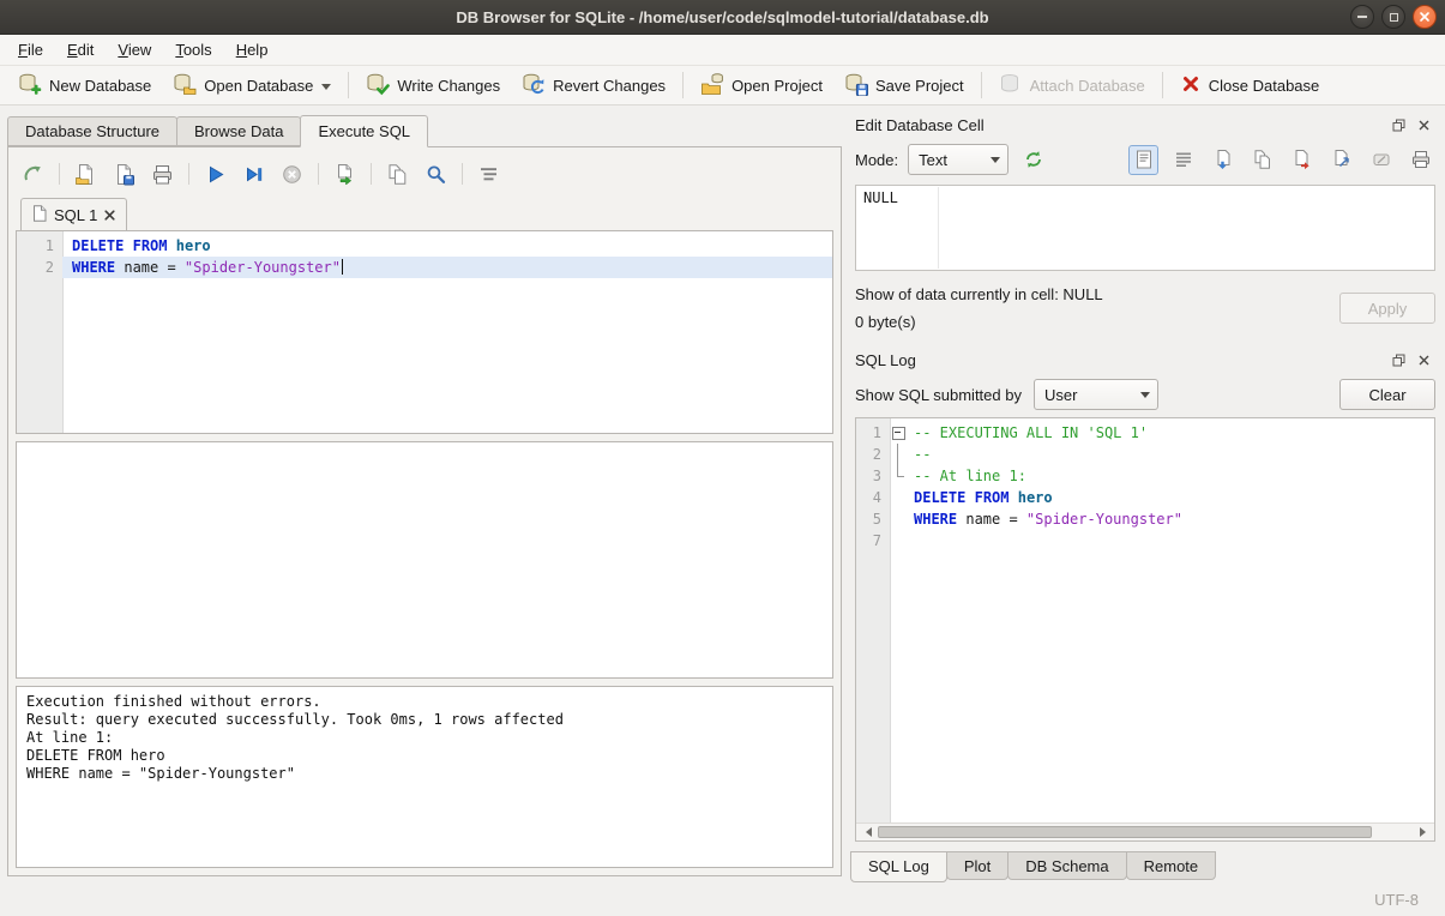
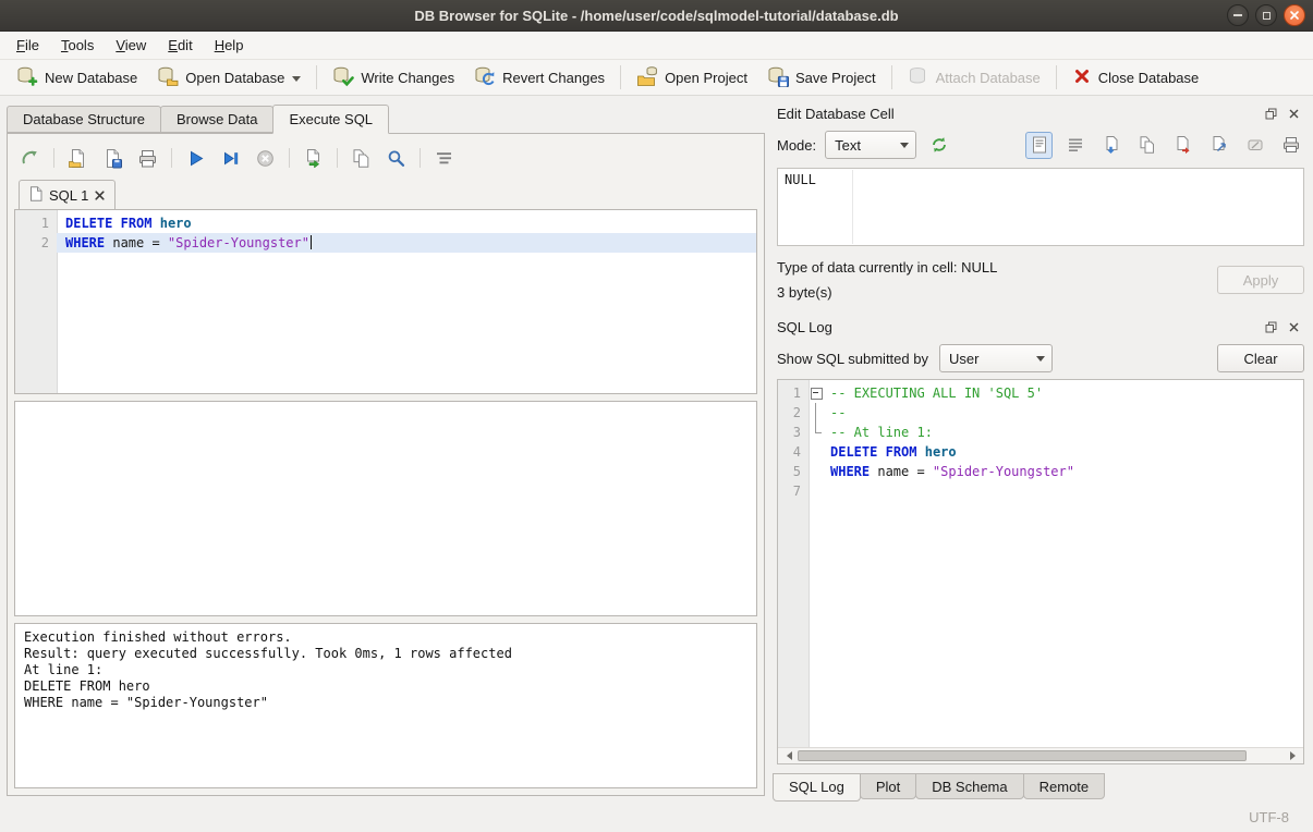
  DB Browser for SQLite - /home/user/code/sqlmodel-tutorial/database.db
  File
- Edit
+ Tools
  View
- Tools
+ Edit
  Help
  New Database
  Open Database
  Write Changes
  Revert Changes
  Open Project
  Save Project
  Attach Database
  Close Database
  Database Structure
  Browse Data
  Execute SQL
  SQL 1
  1
  DELETE FROM hero
  2
  WHERE name = "Spider-Youngster"
  Execution finished without errors.
  Result: query executed successfully. Took 0ms, 1 rows affected
  At line 1:
  DELETE FROM hero
  WHERE name = "Spider-Youngster"
  Edit Database Cell
  Mode:
  Text
  NULL
- Show of data currently in cell: NULL
+ Type of data currently in cell: NULL
- 0 byte(s)
+ 3 byte(s)
  Apply
  SQL Log
  Show SQL submitted by
  User
  Clear
  1
- -- EXECUTING ALL IN 'SQL 1'
+ -- EXECUTING ALL IN 'SQL 5'
  2
  --
  3
  -- At line 1:
  4
  DELETE FROM hero
  5
  WHERE name = "Spider-Youngster"
  7
  SQL Log
  Plot
  DB Schema
  Remote
  UTF-8
